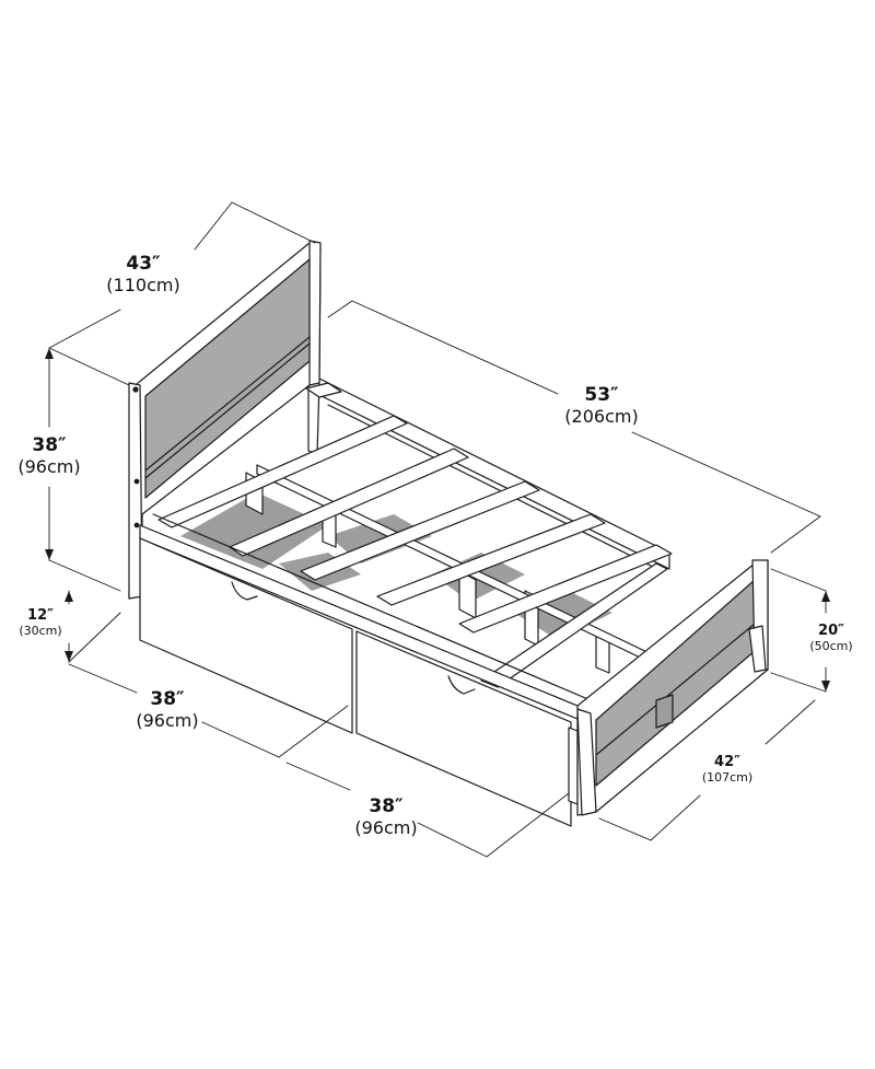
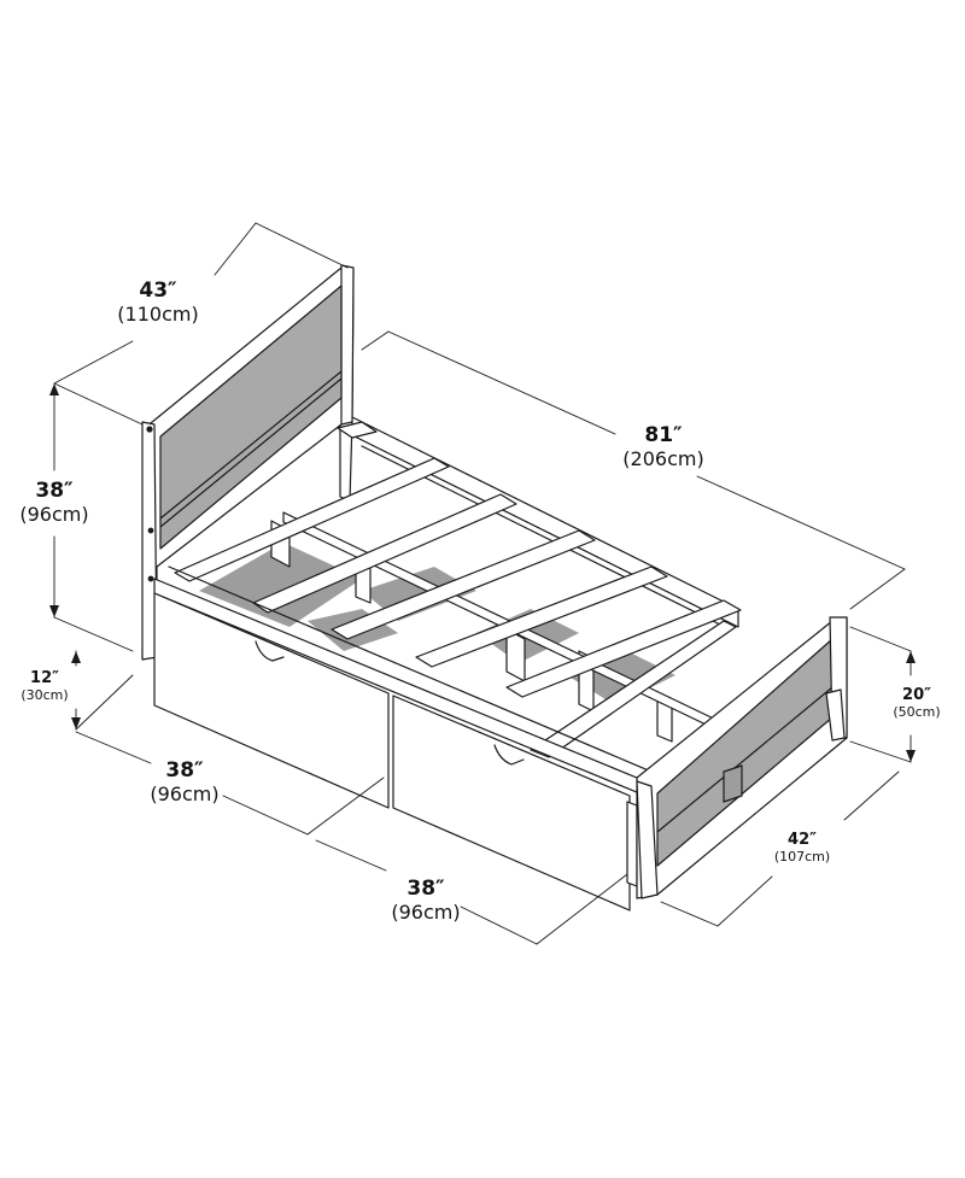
  43″
  (110cm)
- 53″
+ 81″
  (206cm)
  38″
  (96cm)
  12″
  (30cm)
  38″
  (96cm)
  38″
  (96cm)
  20″
  (50cm)
  42″
  (107cm)
